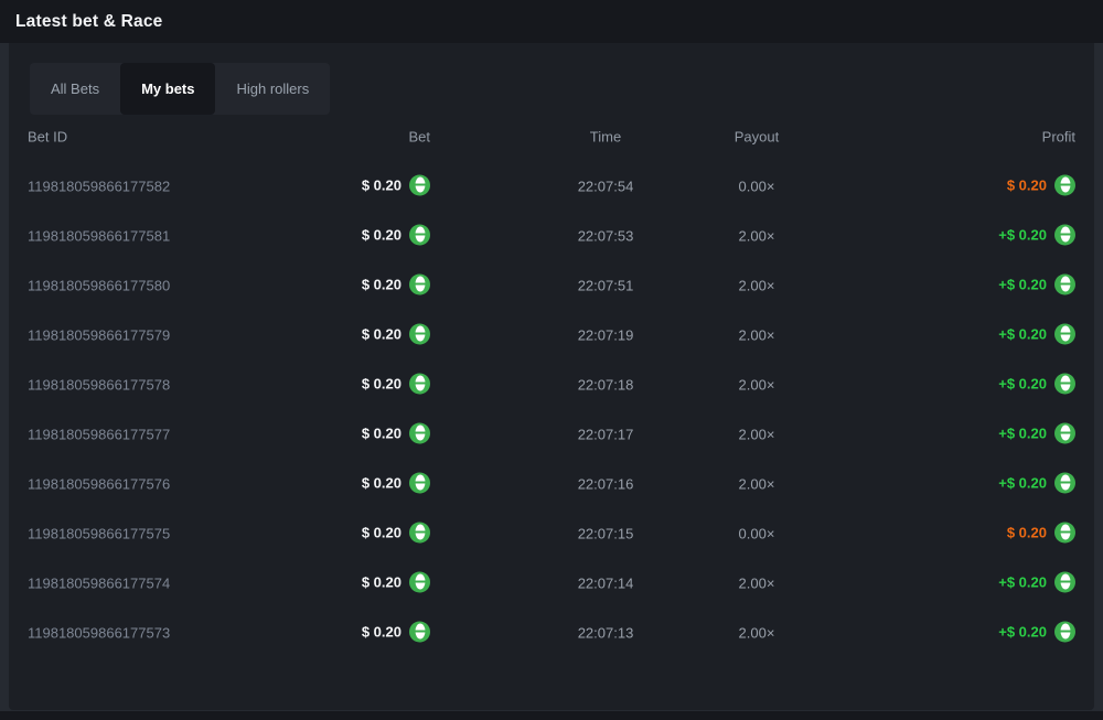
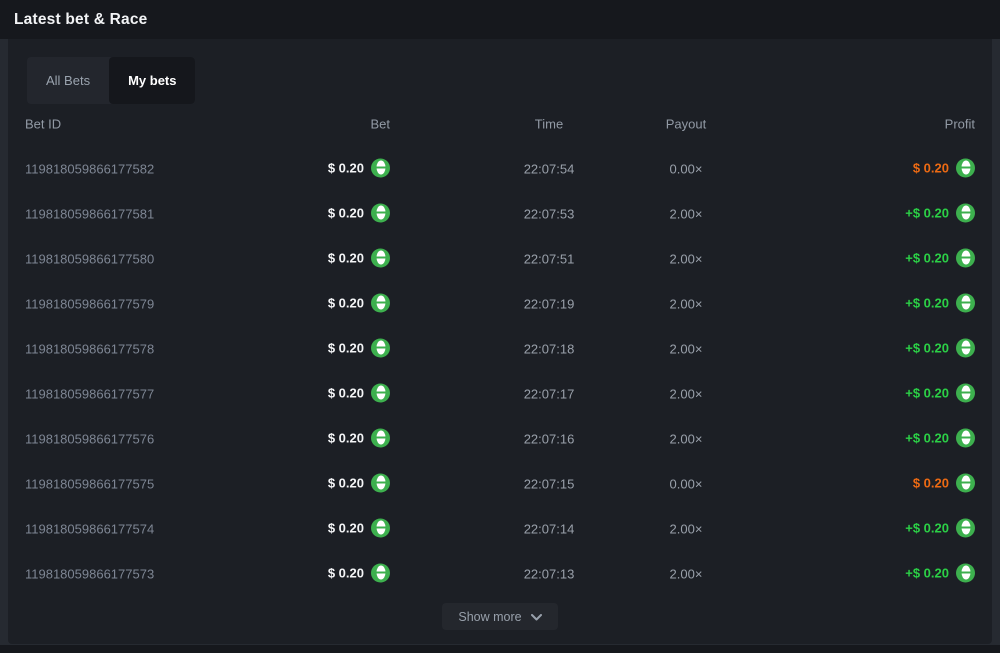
  Latest bet & Race
  All Bets
  My bets
- High rollers
  Bet ID
  Bet
  Time
  Payout
  Profit
  119818059866177582
  $ 0.20
  22:07:54
  0.00×
  $ 0.20
  119818059866177581
  $ 0.20
  22:07:53
  2.00×
  +$ 0.20
  119818059866177580
  $ 0.20
  22:07:51
  2.00×
  +$ 0.20
  119818059866177579
  $ 0.20
  22:07:19
  2.00×
  +$ 0.20
  119818059866177578
  $ 0.20
  22:07:18
  2.00×
  +$ 0.20
  119818059866177577
  $ 0.20
  22:07:17
  2.00×
  +$ 0.20
  119818059866177576
  $ 0.20
  22:07:16
  2.00×
  +$ 0.20
  119818059866177575
  $ 0.20
  22:07:15
  0.00×
  $ 0.20
  119818059866177574
  $ 0.20
  22:07:14
  2.00×
  +$ 0.20
  119818059866177573
  $ 0.20
  22:07:13
  2.00×
  +$ 0.20
+ Show more
